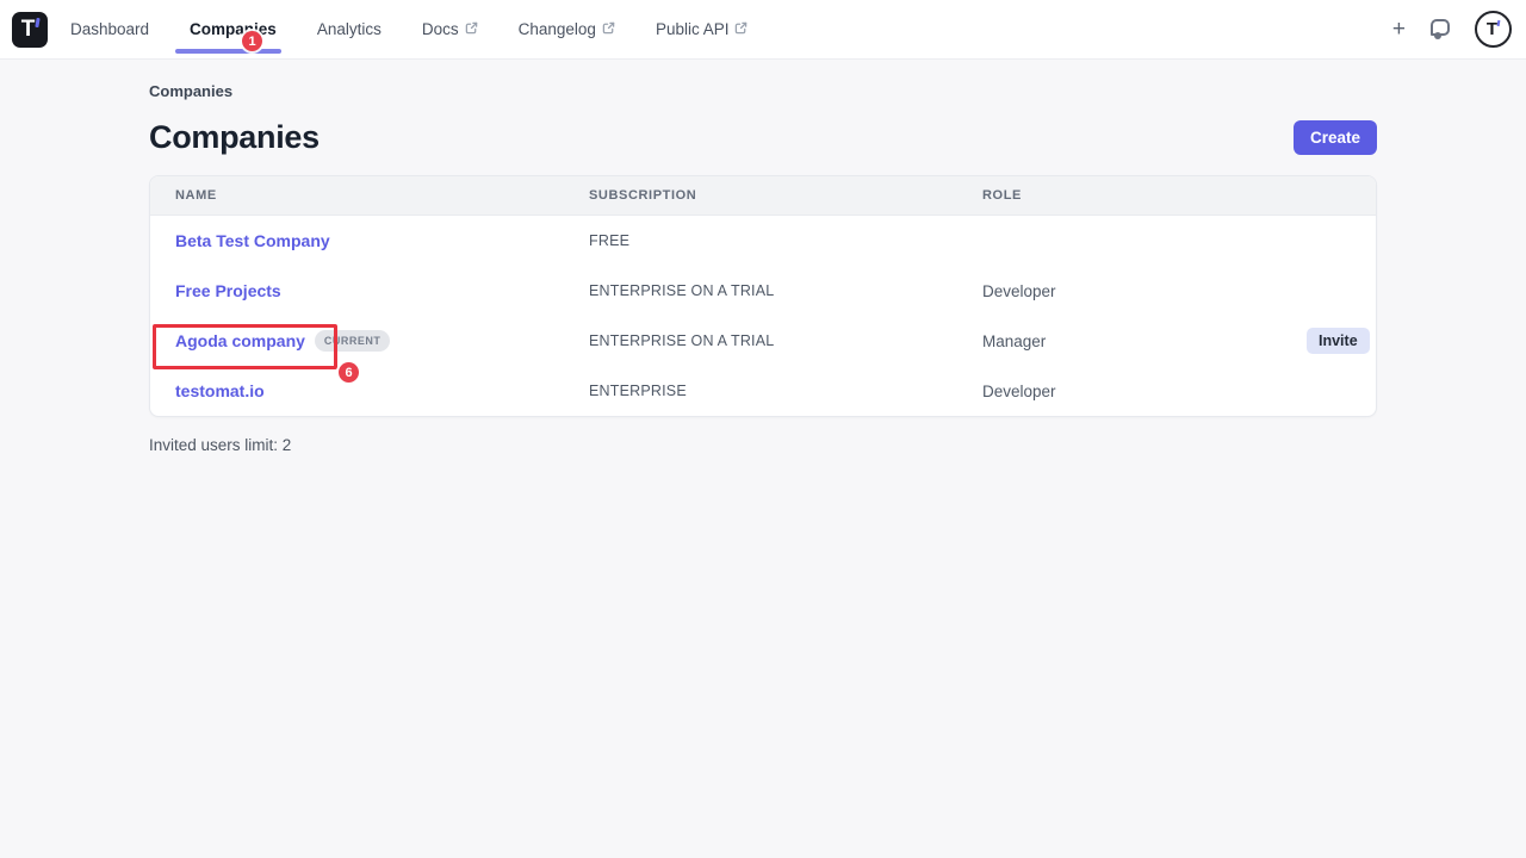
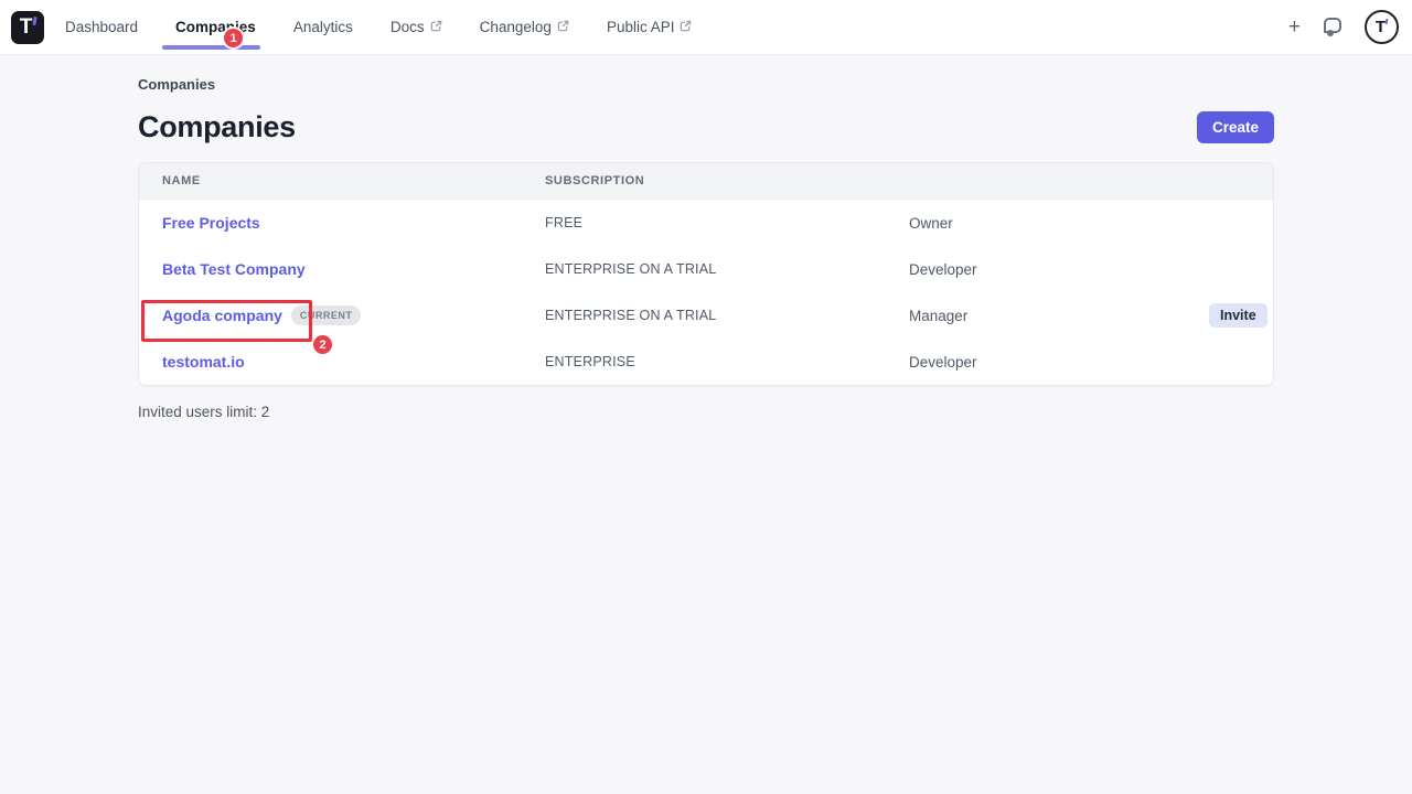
  T
  Dashboard
  Companies
  Analytics
  Docs
  Changelog
  Public API
  +
  T
  Companies
  Companies
  Create
  NAME
  SUBSCRIPTION
- ROLE
- Beta Test Company
+ Free Projects
  FREE
+ Owner
- Free Projects
+ Beta Test Company
  ENTERPRISE ON A TRIAL
  Developer
  Agoda company
  CURRENT
  ENTERPRISE ON A TRIAL
  Manager
  Invite
  testomat.io
  ENTERPRISE
  Developer
  Invited users limit: 2
  1
- 6
+ 2
